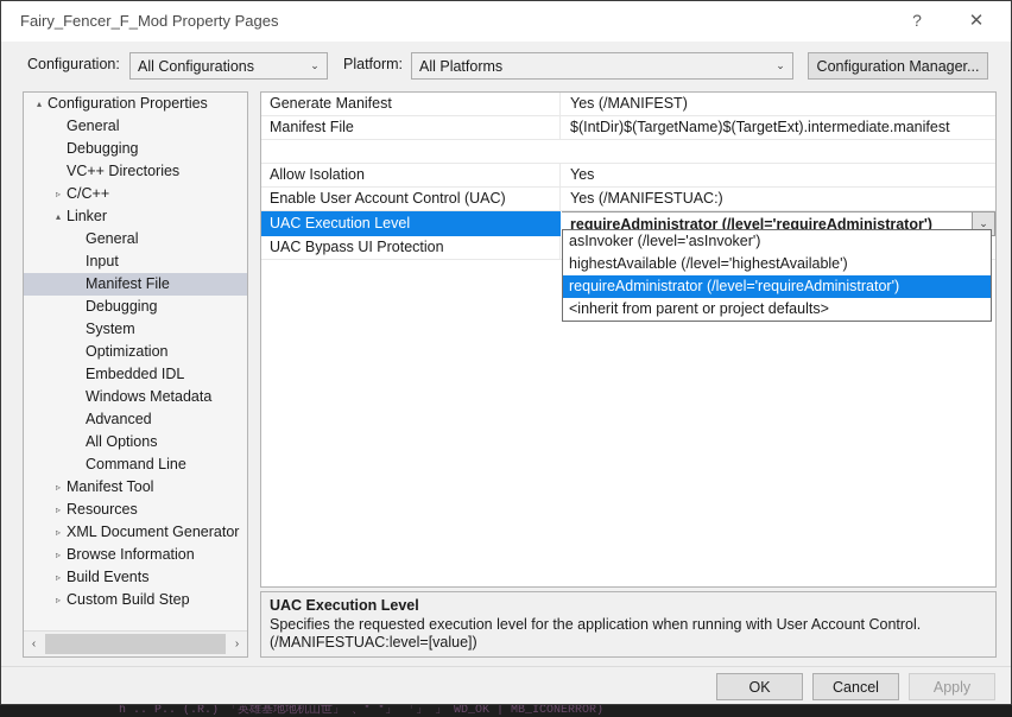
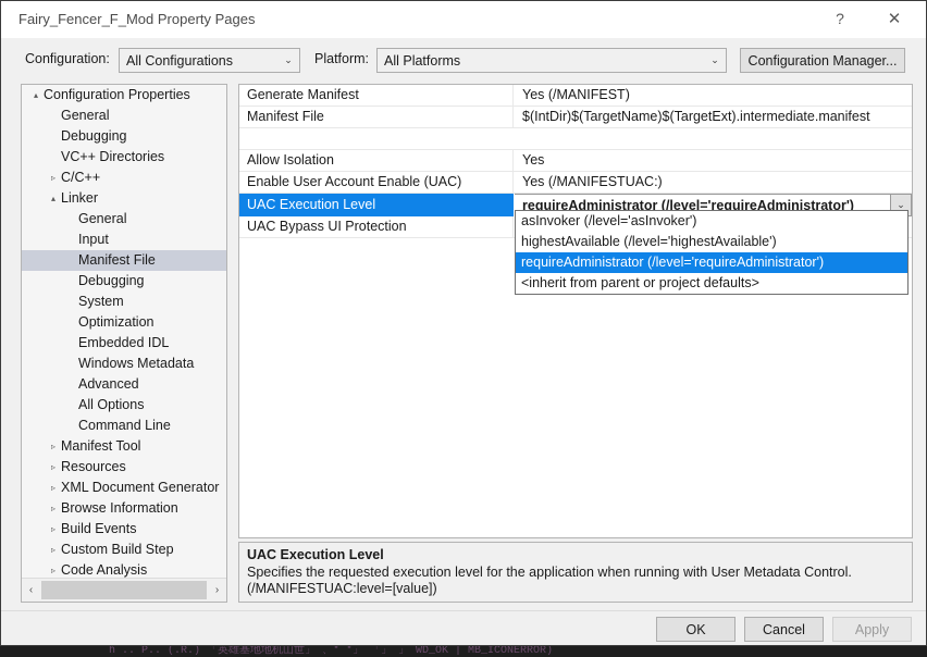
  h .. P.. (.R.) 「英雄基地地机山世」 、* *」 「」 」 WD_OK | MB_ICONERROR)
  Fairy_Fencer_F_Mod Property Pages
  ?
  ✕
  Configuration:
  All Configurations
  ⌄
  Platform:
  All Platforms
  ⌄
  Configuration Manager...
  ▴ Configuration Properties
  General
  Debugging
  VC++ Directories
  ▹ C/C++
  ▴ Linker
  General
  Input
  Manifest File
  Debugging
  System
  Optimization
  Embedded IDL
  Windows Metadata
  Advanced
  All Options
  Command Line
  ▹ Manifest Tool
  ▹ Resources
  ▹ XML Document Generator
  ▹ Browse Information
  ▹ Build Events
  ▹ Custom Build Step
+ ▹ Code Analysis
  ‹
  ›
  Generate Manifest
  Yes (/MANIFEST)
  Manifest File
  $(IntDir)$(TargetName)$(TargetExt).intermediate.manifest
  Allow Isolation
  Yes
- Enable User Account Control (UAC)
+ Enable User Account Enable (UAC)
  Yes (/MANIFESTUAC:)
  UAC Execution Level
  requireAdministrator (/level='requireAdministrator')
  ⌄
  UAC Bypass UI Protection
  asInvoker (/level='asInvoker')
  highestAvailable (/level='highestAvailable')
  requireAdministrator (/level='requireAdministrator')
  <inherit from parent or project defaults>
  UAC Execution Level
- Specifies the requested execution level for the application when running with User Account Control. (/MANIFESTUAC:level=[value])
+ Specifies the requested execution level for the application when running with User Metadata Control. (/MANIFESTUAC:level=[value])
  OK
  Cancel
  Apply
